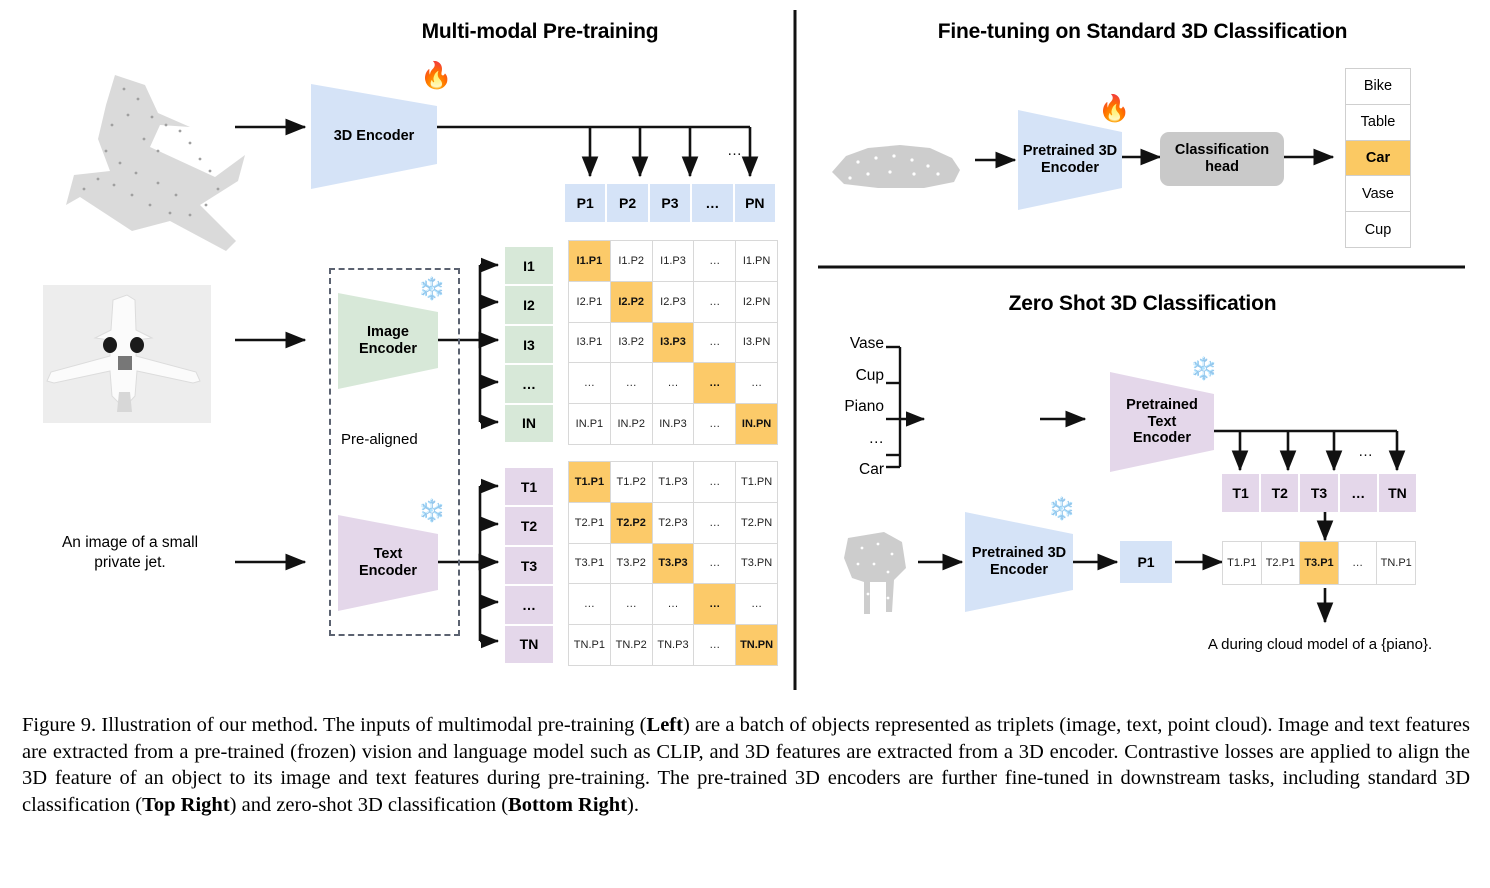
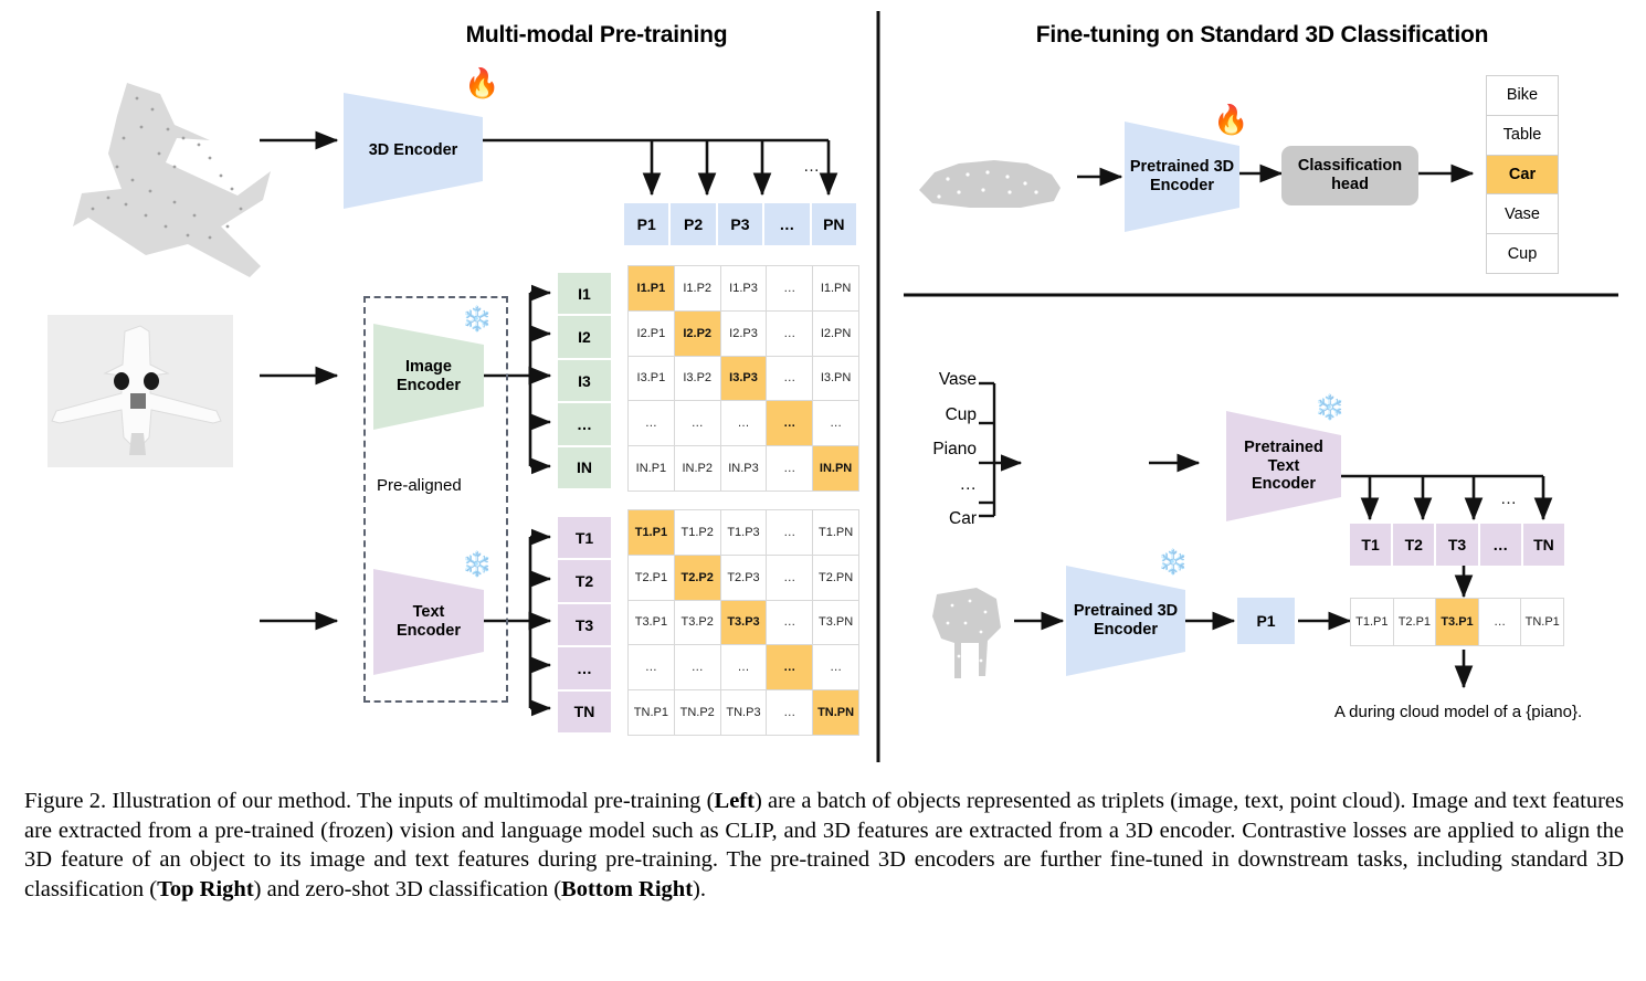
  …
  …
  Multi-modal Pre-training
  3D Encoder
  🔥
  Pre-aligned
  Image
  Encoder
  ❄️
  Text
  Encoder
  ❄️
- An image of a small
- private jet.
  P1
  P2
  P3
  …
  PN
  I1
  I2
  I3
  …
  IN
  T1
  T2
  T3
  …
  TN
  I1.P1
  I1.P2
  I1.P3
  …
  I1.PN
  I2.P1
  I2.P2
  I2.P3
  …
  I2.PN
  I3.P1
  I3.P2
  I3.P3
  …
  I3.PN
  …
  …
  …
  …
  …
  IN.P1
  IN.P2
  IN.P3
  …
  IN.PN
  T1.P1
  T1.P2
  T1.P3
  …
  T1.PN
  T2.P1
  T2.P2
  T2.P3
  …
  T2.PN
  T3.P1
  T3.P2
  T3.P3
  …
  T3.PN
  …
  …
  …
  …
  …
  TN.P1
  TN.P2
  TN.P3
  …
  TN.PN
  Fine-tuning on Standard 3D Classification
  Pretrained 3D
  Encoder
  🔥
  Classification
  head
  Bike
  Table
  Car
  Vase
  Cup
- Zero Shot 3D Classification
  Vase
  Cup
  Piano
  …
  Car
  Pretrained Text
  Encoder
  ❄️
  Pretrained 3D
  Encoder
  ❄️
  P1
  T1
  T2
  T3
  …
  TN
  T1.P1
  T2.P1
  T3.P1
  …
  TN.P1
  A during cloud model of a {piano}.
- Figure 9. Illustration of our method. The inputs of multimodal pre-training (Left) are a batch of objects represented as triplets (image, text, point cloud). Image and text features are extracted from a pre-trained (frozen) vision and language model such as CLIP, and 3D features are extracted from a 3D encoder. Contrastive losses are applied to align the 3D feature of an object to its image and text features during pre-training. The pre-trained 3D encoders are further fine-tuned in downstream tasks, including standard 3D classification (Top Right) and zero-shot 3D classification (Bottom Right).
+ Figure 2. Illustration of our method. The inputs of multimodal pre-training (Left) are a batch of objects represented as triplets (image, text, point cloud). Image and text features are extracted from a pre-trained (frozen) vision and language model such as CLIP, and 3D features are extracted from a 3D encoder. Contrastive losses are applied to align the 3D feature of an object to its image and text features during pre-training. The pre-trained 3D encoders are further fine-tuned in downstream tasks, including standard 3D classification (Top Right) and zero-shot 3D classification (Bottom Right).
